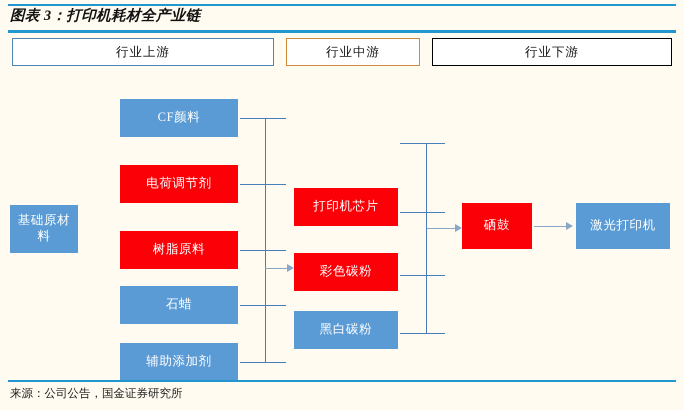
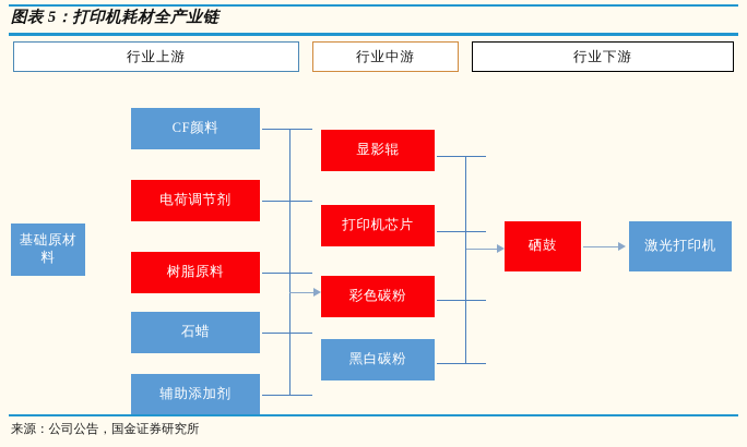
- 图表 3：打印机耗材全产业链
+ 图表 5：打印机耗材全产业链
  行业上游
  行业中游
  行业下游
  基础原材料
  CF颜料
  电荷调节剂
  树脂原料
  石蜡
  辅助添加剂
+ 显影辊
  打印机芯片
  彩色碳粉
  黑白碳粉
  硒鼓
  激光打印机
  来源：公司公告，国金证券研究所
